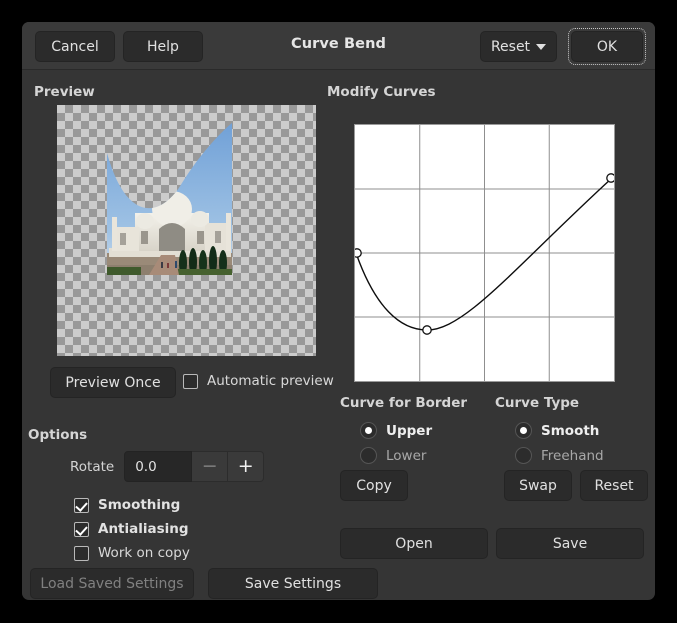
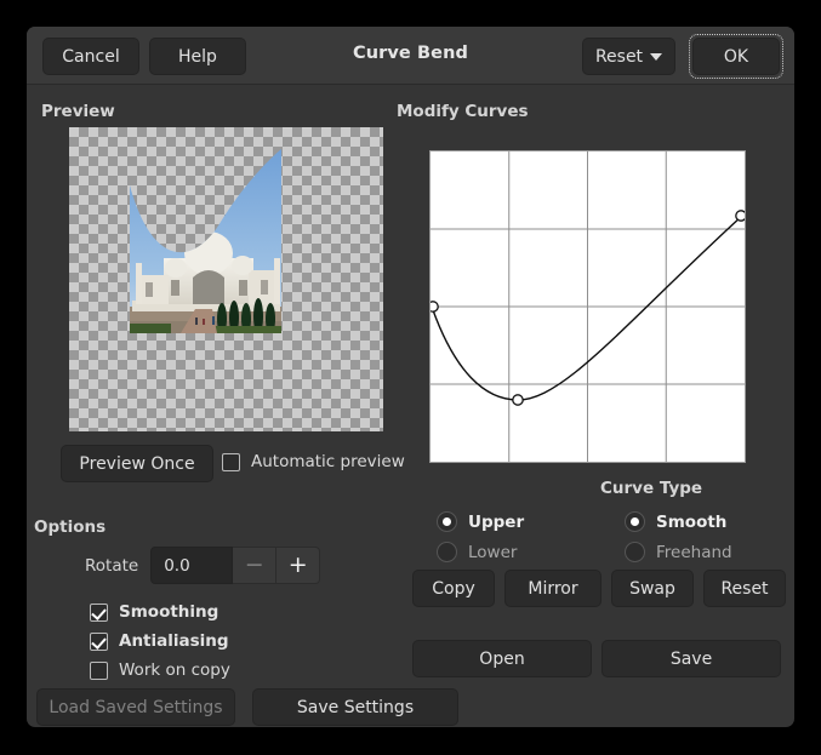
  Cancel
  Help
  Curve Bend
  Reset
  OK
  Preview
  Preview Once
  Automatic preview
  Options
  Rotate
  0.0
  −
  +
  Smoothing
  Antialiasing
  Work on copy
  Load Saved Settings
  Save Settings
  Modify Curves
- Curve for Border
  Curve Type
  Upper
  Lower
  Smooth
  Freehand
  Copy
+ Mirror
  Swap
  Reset
  Open
  Save
